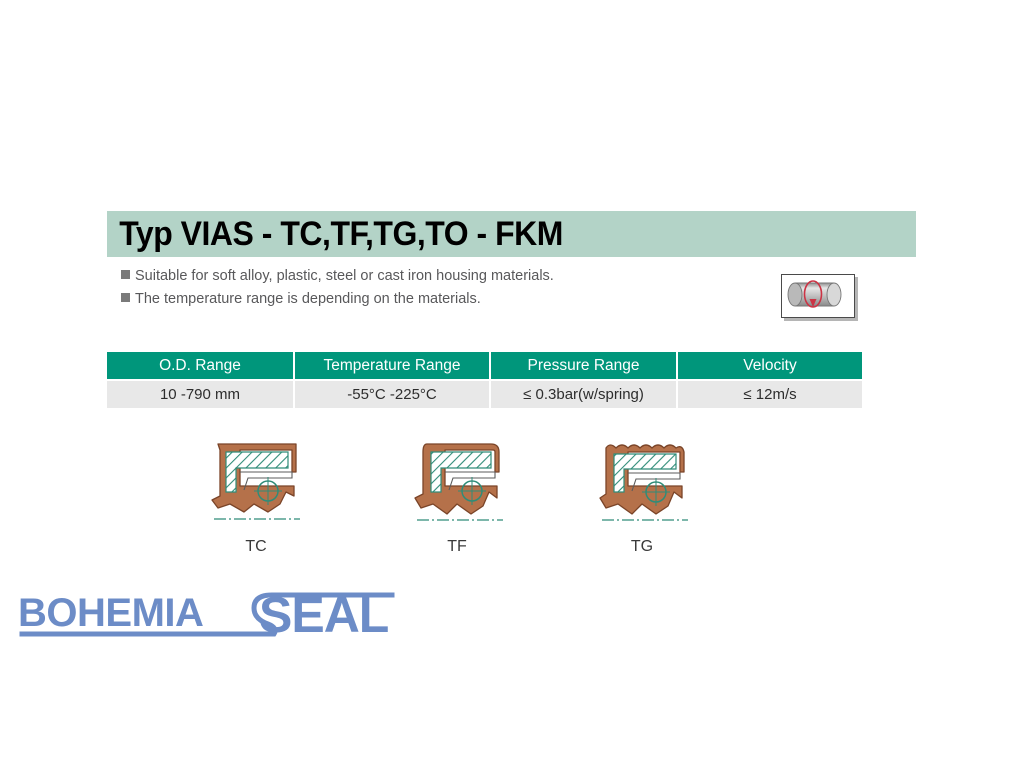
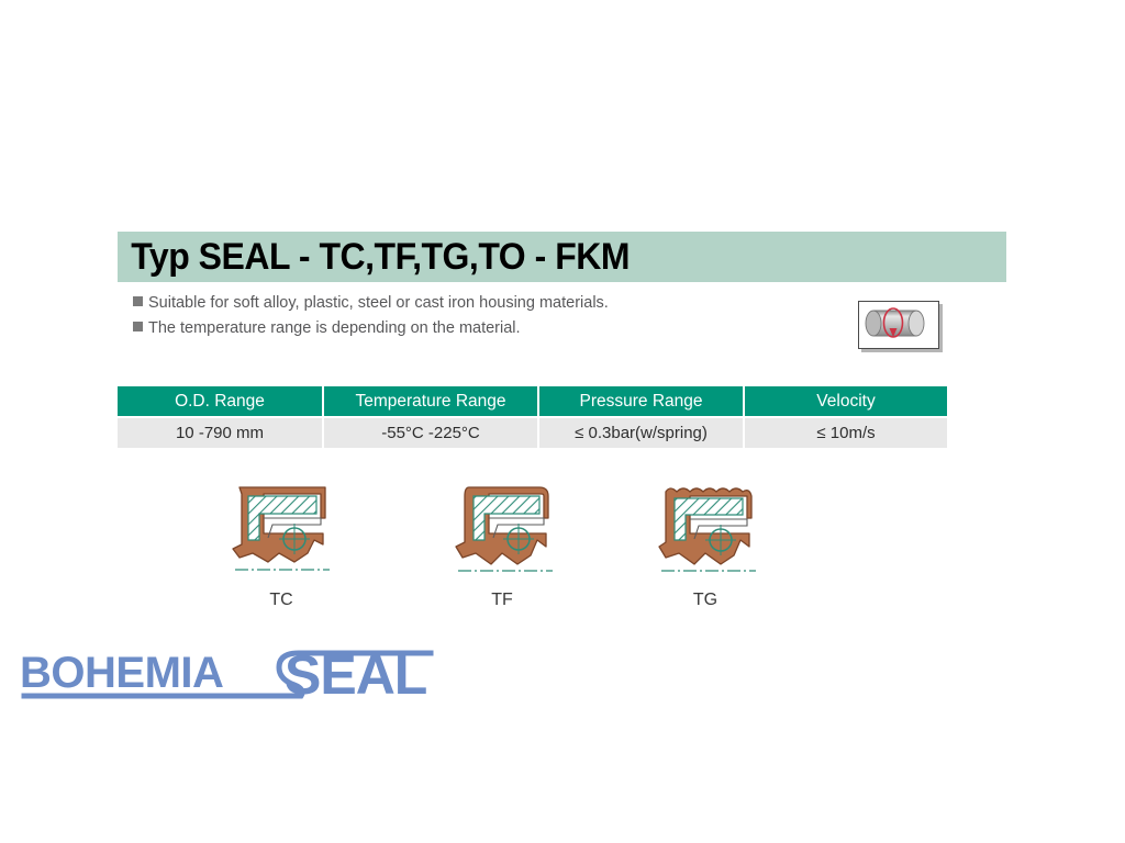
- Typ VIAS - TC,TF,TG,TO - FKM
+ Typ SEAL - TC,TF,TG,TO - FKM
  Suitable for soft alloy, plastic, steel or cast iron housing materials.
- The temperature range is depending on the materials.
+ The temperature range is depending on the material.
  O.D. Range	Temperature Range	Pressure Range	Velocity
- 10 -790 mm	-55°C -225°C	≤ 0.3bar(w/spring)	≤ 12m/s
+ 10 -790 mm	-55°C -225°C	≤ 0.3bar(w/spring)	≤ 10m/s
  TC
  TF
  TG
  BOHEMIA
  SEAL
